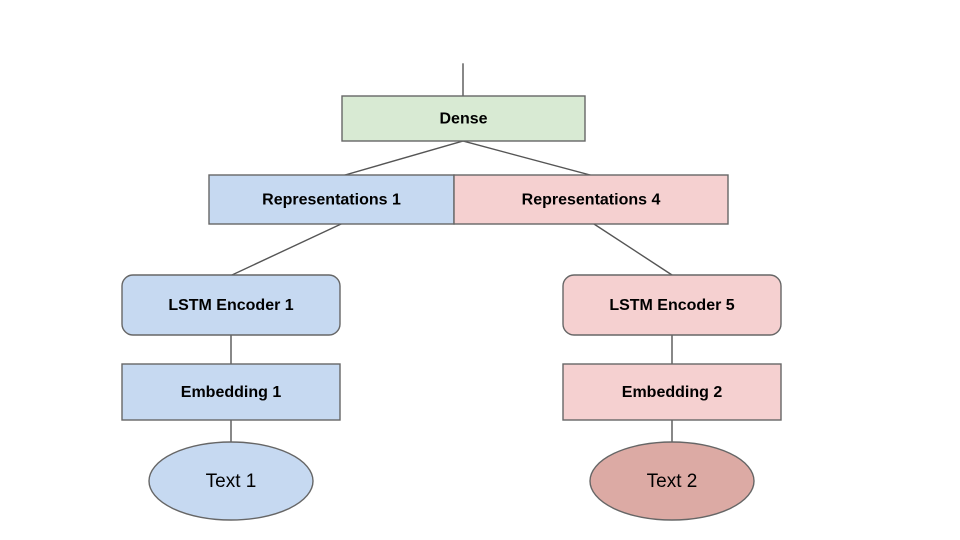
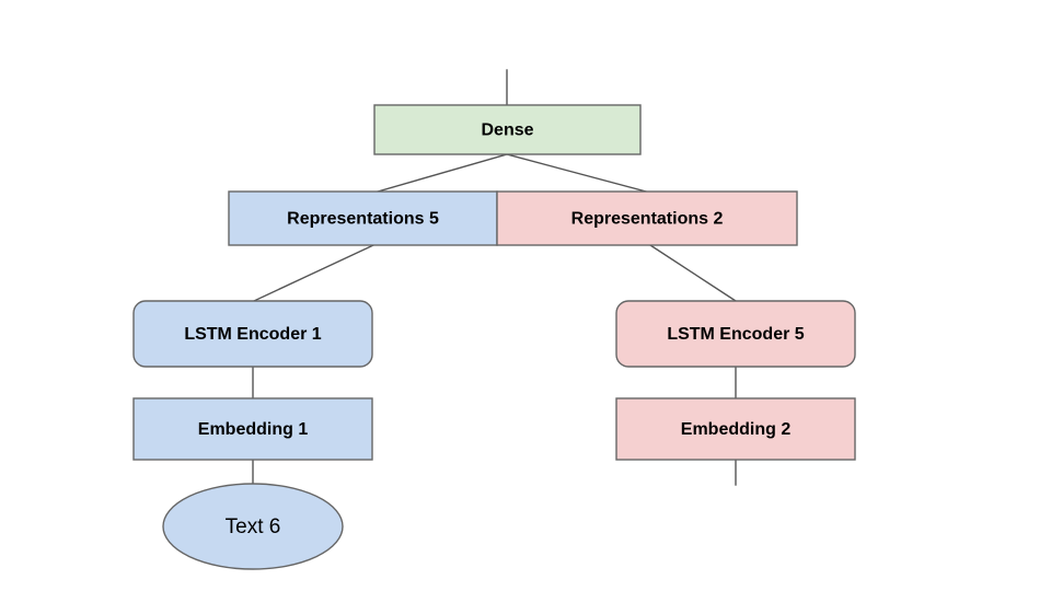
  Dense
- Representations 1
+ Representations 5
- Representations 4
+ Representations 2
  LSTM Encoder 1
  LSTM Encoder 5
  Embedding 1
  Embedding 2
- Text 1
+ Text 6
- Text 2
